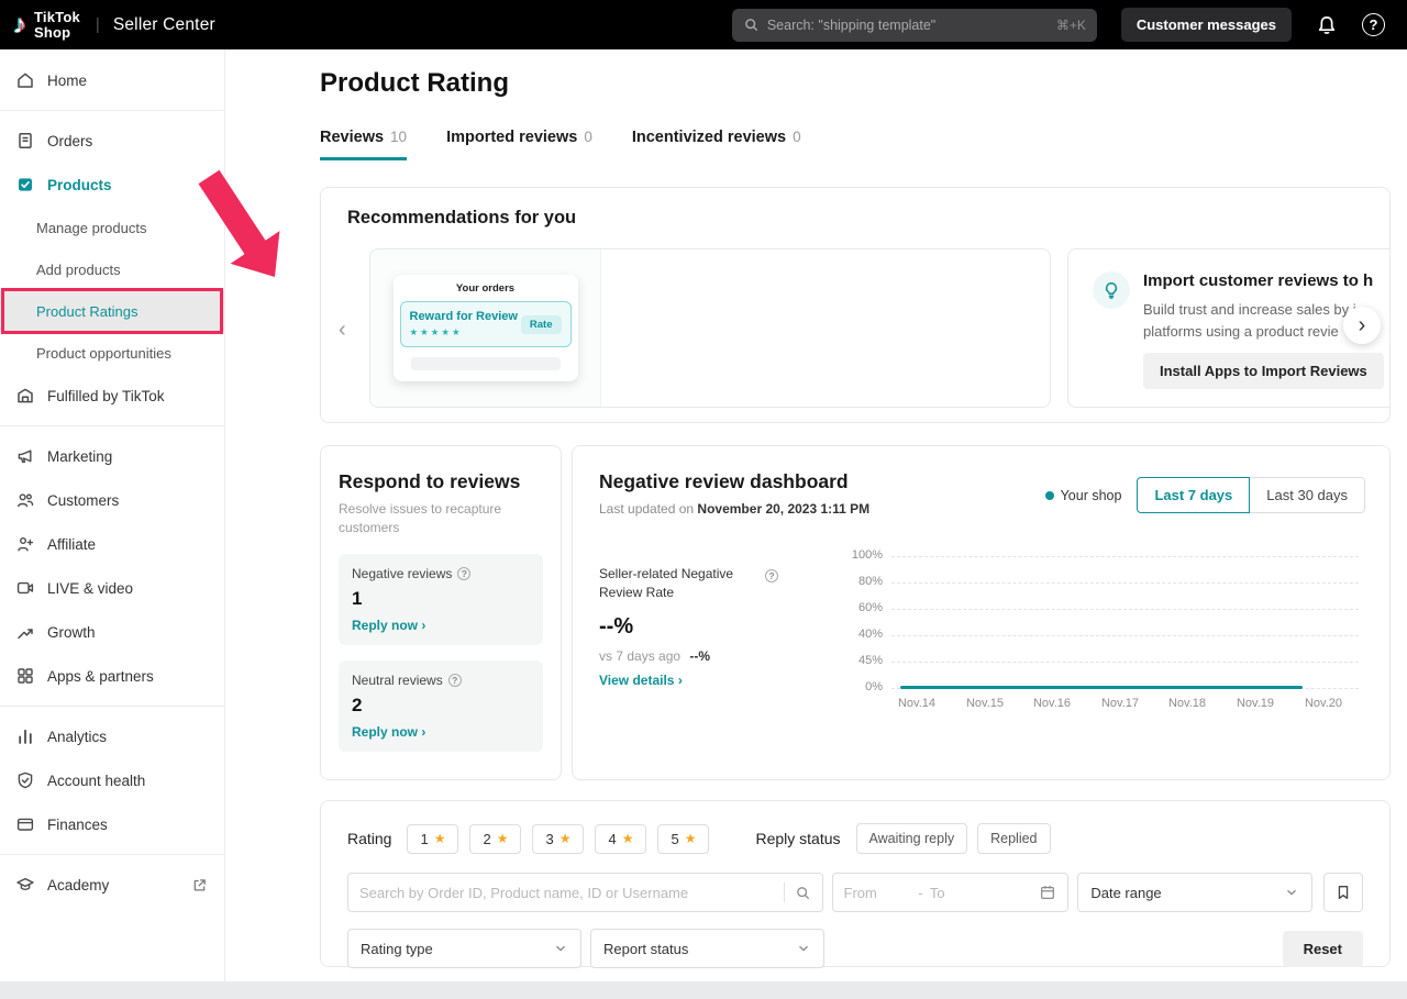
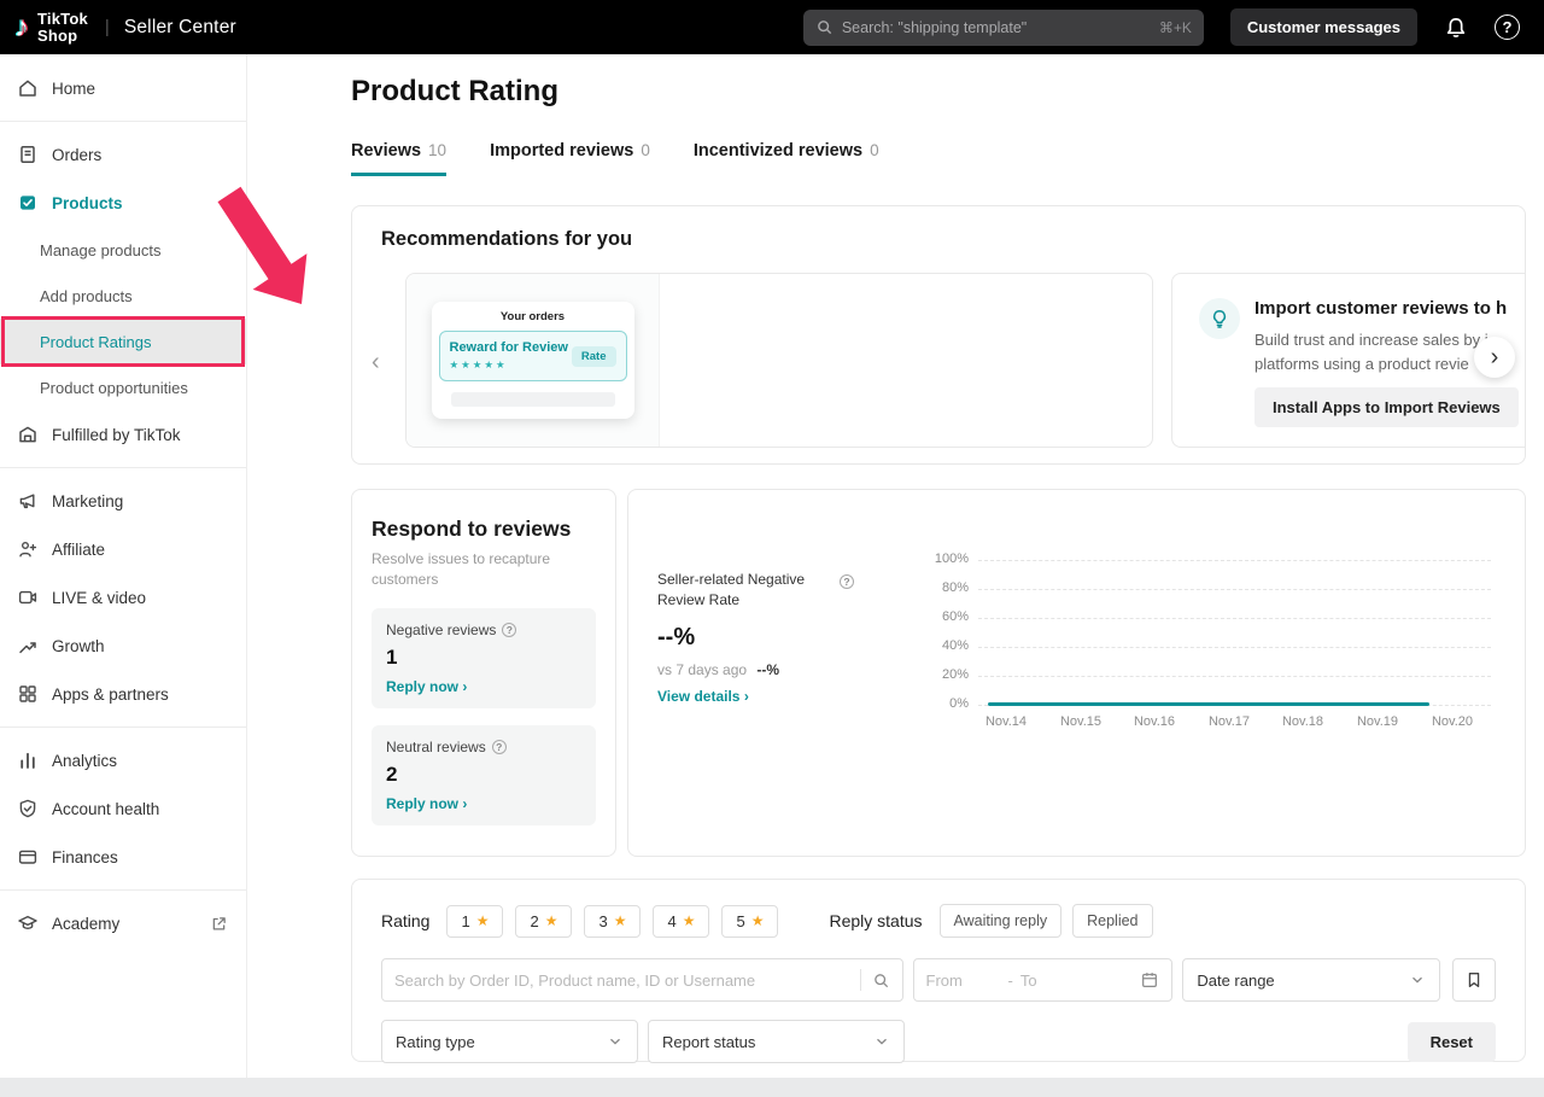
  ♪
  TikTok
  Shop
  |
  Seller Center
  Search: "shipping template"
  ⌘+K
  Customer messages
  ?
  Home
  Orders
  Products
  Manage products
  Add products
  Product Ratings
  Product opportunities
  Fulfilled by TikTok
  Marketing
- Customers
  Affiliate
  LIVE & video
  Growth
  Apps & partners
  Analytics
  Account health
  Finances
  Academy
  Product Rating
  Reviews
  10
  Imported reviews
  0
  Incentivized reviews
  0
  Recommendations for you
  ‹
  Your orders
  Reward for Review
  ★★★★★
  Rate
  Import customer reviews to h
  Build trust and increase sales by
  platforms using a product revie
  Install Apps to Import Reviews
  ›
  Respond to reviews
  Resolve issues to recapture customers
  Negative reviews
  ?
  1
  Reply now ›
  Neutral reviews
  ?
  2
  Reply now ›
- Negative review dashboard
- Last updated on November 20, 2023 1:11 PM
- Your shop
- Last 7 days
- Last 30 days
  Seller-related Negative Review Rate
  ?
  --%
  vs 7 days ago --%
  View details ›
  100%
  80%
  60%
  40%
- 45%
+ 20%
  0%
  Nov.14
  Nov.15
  Nov.16
  Nov.17
  Nov.18
  Nov.19
  Nov.20
  Rating
  1
  ★
  2
  ★
  3
  ★
  4
  ★
  5
  ★
  Reply status
  Awaiting reply
  Replied
  Search by Order ID, Product name, ID or Username
  From
  -
  To
  Date range
  Rating type
  Report status
  Reset
